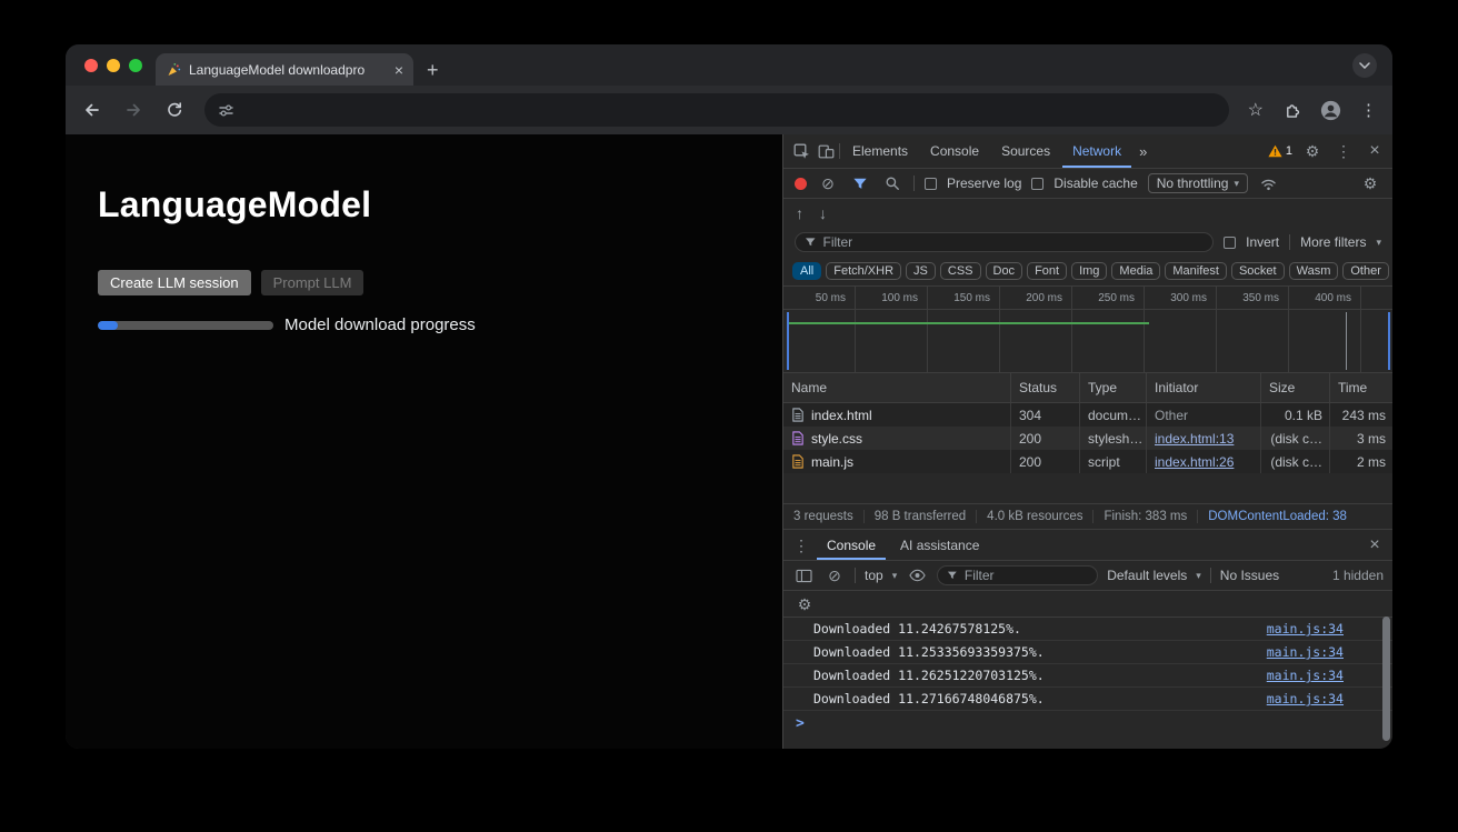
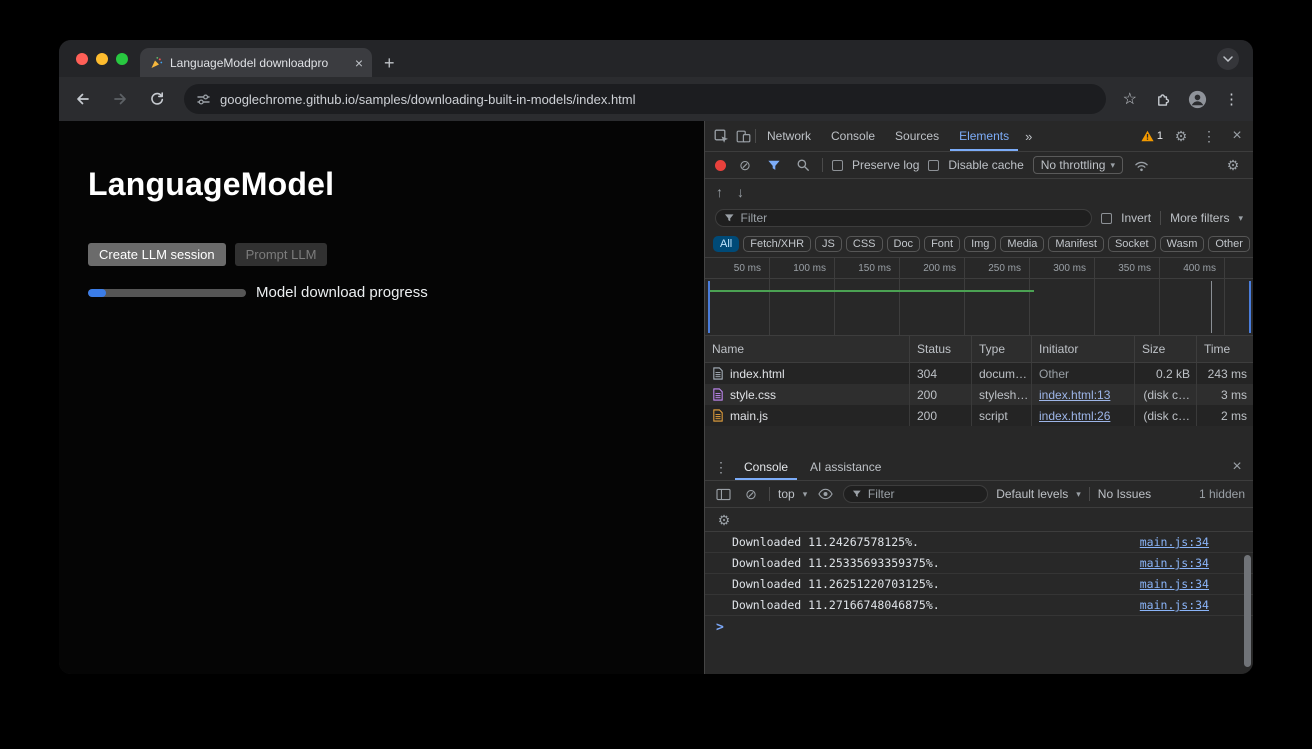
  LanguageModel downloadpro
  ×
  +
+ googlechrome.github.io/samples/downloading-built-in-models/index.html
  ☆
  ⋮
  LanguageModel
  Create LLM session
  Prompt LLM
  Model download progress
- Elements
+ Network
  Console
  Sources
- Network
+ Elements
  »
  1
  ⚙
  ⋮
  ×
  ⊘
  Preserve log
  Disable cache
  No throttling
  ▾
  ⚙
  ↑
  ↓
  Filter
  Invert
  More filters
  ▾
  All
  Fetch/XHR
  JS
  CSS
  Doc
  Font
  Img
  Media
  Manifest
  Socket
  Wasm
  Other
  50 ms
  100 ms
  150 ms
  200 ms
  250 ms
  300 ms
  350 ms
  400 ms
  Name
  Status
  Type
  Initiator
  Size
  Time
  index.html
  304
  docum…
  Other
- 0.1 kB
+ 0.2 kB
  243 ms
  style.css
  200
  stylesh…
  index.html:13
  (disk c…
  3 ms
  main.js
  200
  script
  index.html:26
  (disk c…
  2 ms
- 3 requests
- 98 B transferred
- 4.0 kB resources
- Finish: 383 ms
- DOMContentLoaded: 38
  ⋮
  Console
  AI assistance
  ×
  ⊘
  top
  ▾
  Filter
  Default levels
  ▾
  No Issues
  1 hidden
  ⚙
  Downloaded 11.24267578125%.
  main.js:34
  Downloaded 11.25335693359375%.
  main.js:34
  Downloaded 11.26251220703125%.
  main.js:34
  Downloaded 11.27166748046875%.
  main.js:34
  >
